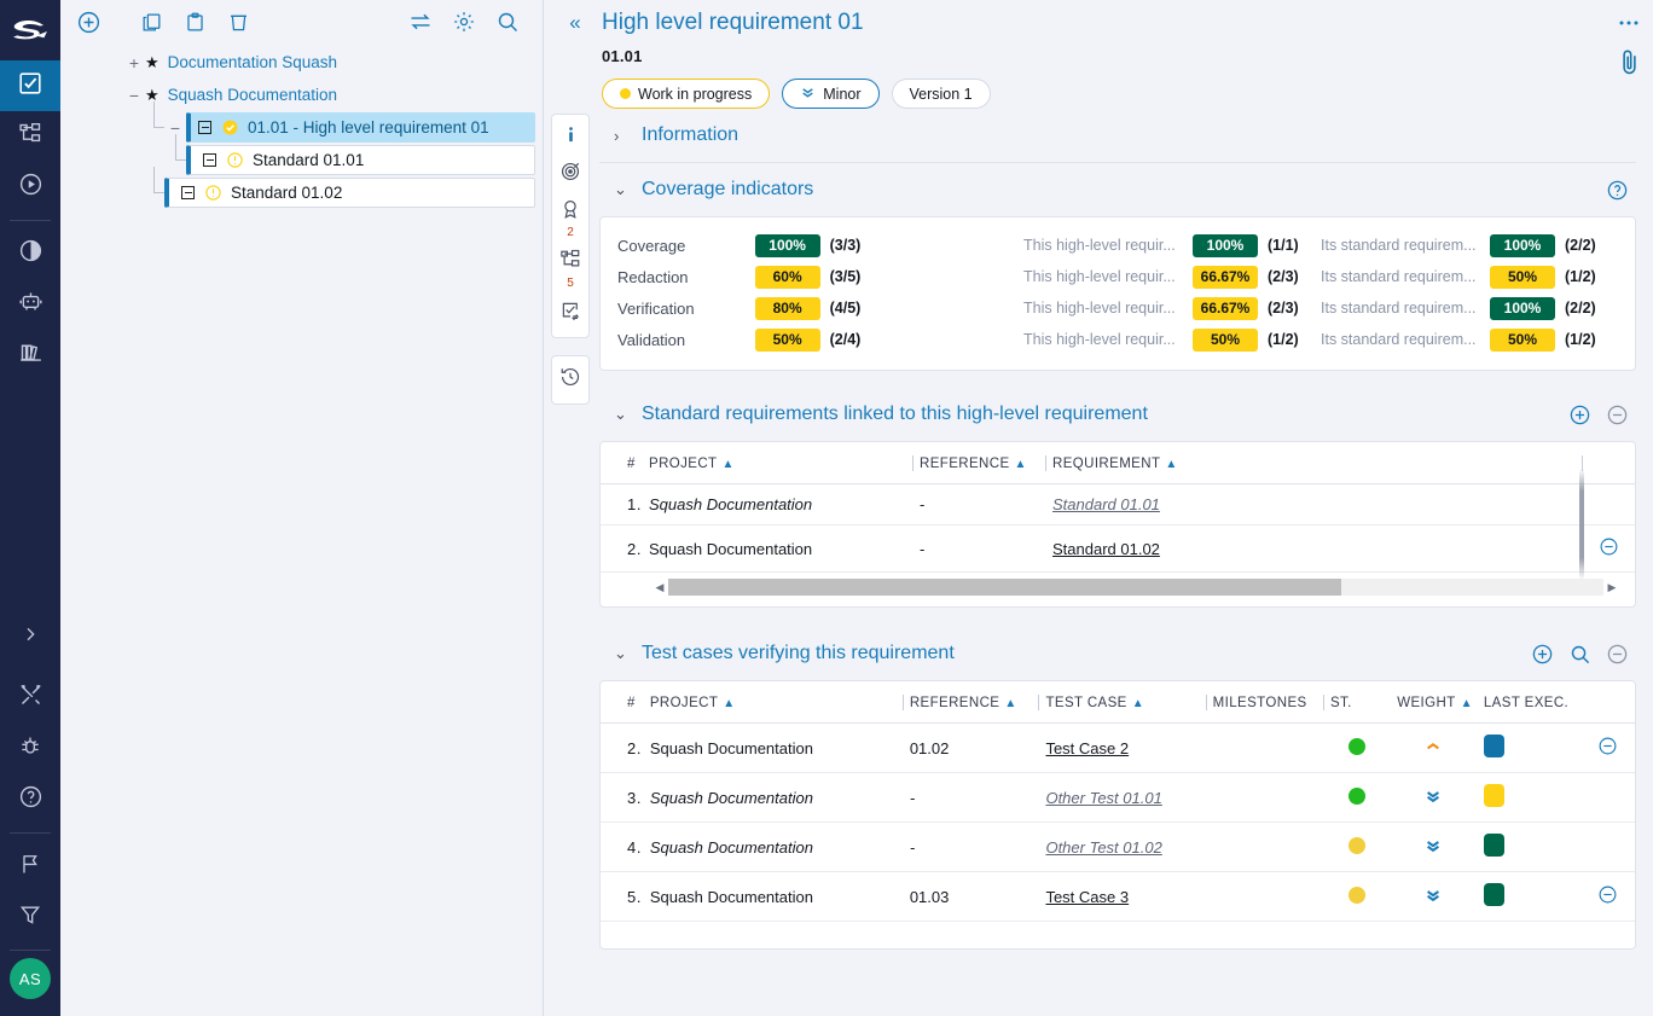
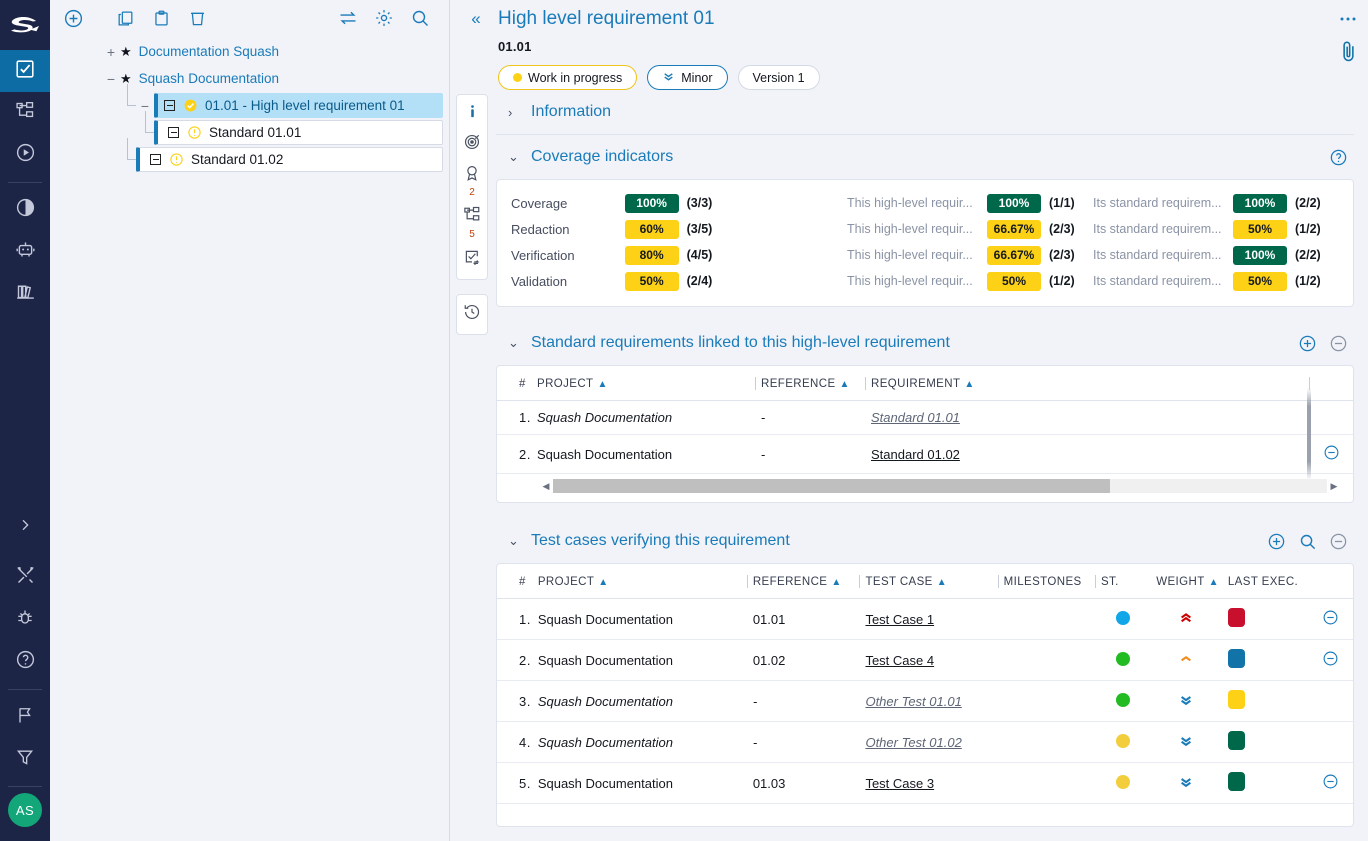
  AS
  +
  ★
  Documentation Squash
  −
  ★
  Squash Documentation
  −
  01.01 - High level requirement 01
  Standard 01.01
  Standard 01.02
  «
  High level requirement 01
  01.01
  Work in progress
  Minor
  Version 1
  2
  5
  ›
  Information
  ⌄
  Coverage indicators
  Coverage
  100%
  (3/3)
  This high-level requir...
  100%
  (1/1)
  Its standard requirem...
  100%
  (2/2)
  Redaction
  60%
  (3/5)
  This high-level requir...
  66.67%
  (2/3)
  Its standard requirem...
  50%
  (1/2)
  Verification
  80%
  (4/5)
  This high-level requir...
  66.67%
  (2/3)
  Its standard requirem...
  100%
  (2/2)
  Validation
  50%
  (2/4)
  This high-level requir...
  50%
  (1/2)
  Its standard requirem...
  50%
  (1/2)
  ⌄
  Standard requirements linked to this high-level requirement
  #	PROJECT ▲	REFERENCE ▲	REQUIREMENT ▲
  1	Squash Documentation	-	Standard 01.01
  2	Squash Documentation	-	Standard 01.02
  ◀
  ▶
  ⌄
  Test cases verifying this requirement
  #	PROJECT ▲	REFERENCE ▲	TEST CASE ▲	MILESTONES	ST.	WEIGHT ▲	LAST EXEC.
+ 1	Squash Documentation	01.01	Test Case 1
- 2	Squash Documentation	01.02	Test Case 2
+ 2	Squash Documentation	01.02	Test Case 4
  3	Squash Documentation	-	Other Test 01.01
  4	Squash Documentation	-	Other Test 01.02
  5	Squash Documentation	01.03	Test Case 3
